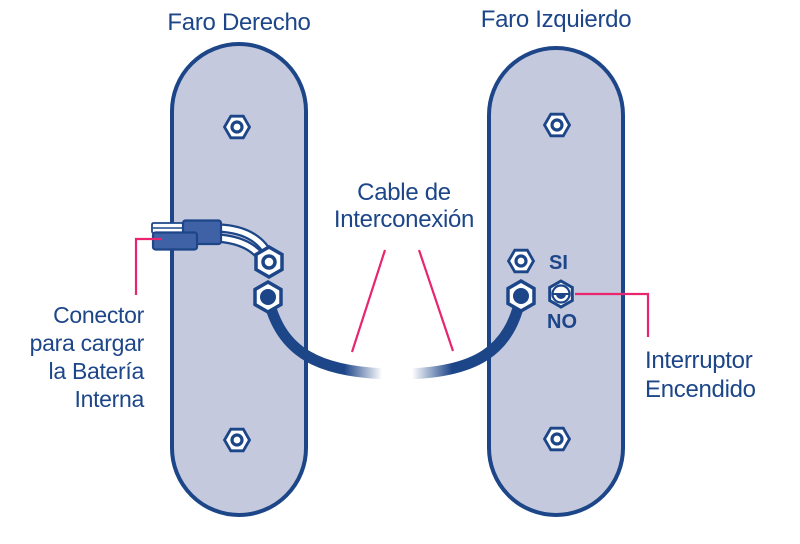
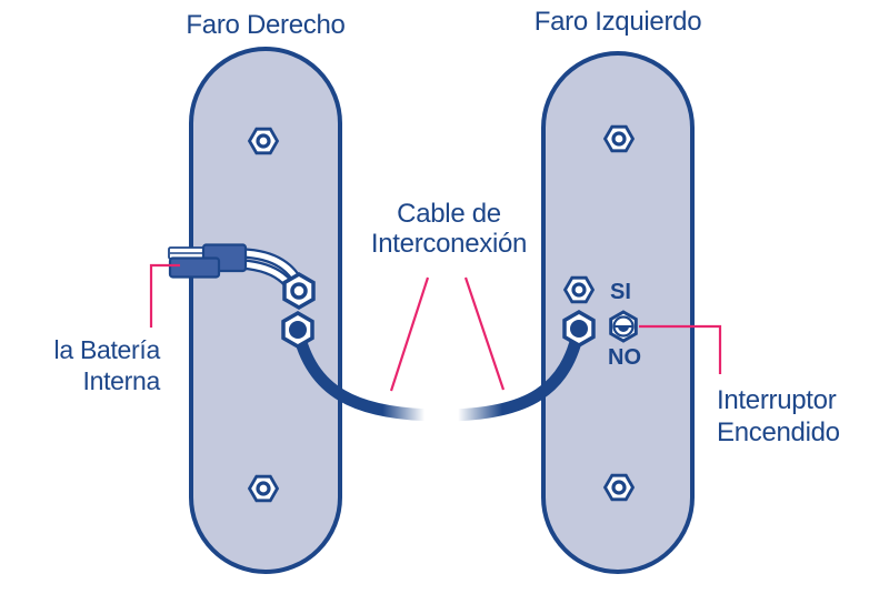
  Faro Derecho
  Faro Izquierdo
  Cable de
  Interconexión
- Conector
- para cargar
  la Batería
  Interna
  Interruptor
  Encendido
  SI
  NO
